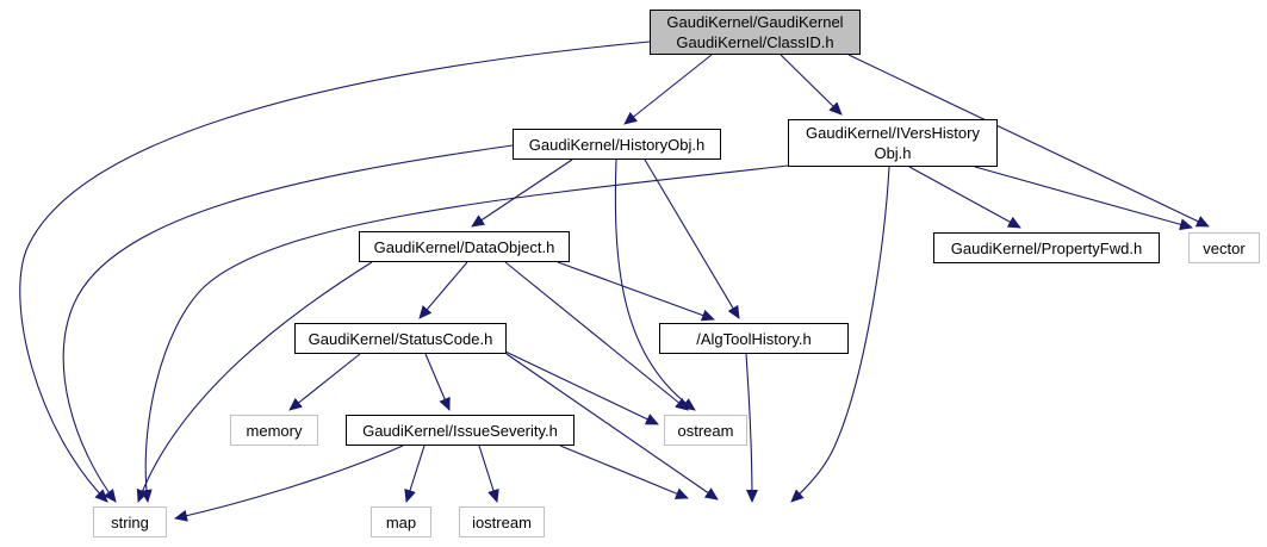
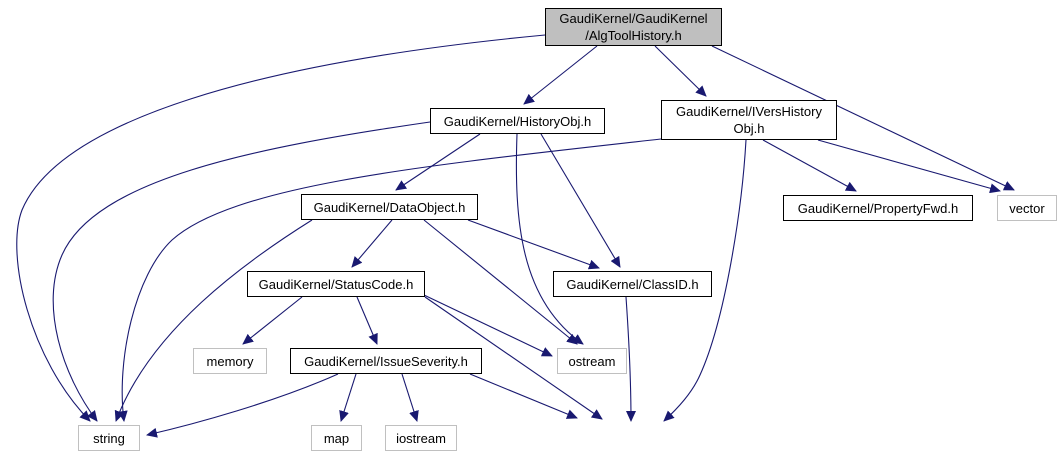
  GaudiKernel/GaudiKernel
- GaudiKernel/ClassID.h
+ /AlgToolHistory.h
  GaudiKernel/HistoryObj.h
  GaudiKernel/IVersHistory
  Obj.h
  GaudiKernel/DataObject.h
  GaudiKernel/PropertyFwd.h
  vector
  GaudiKernel/StatusCode.h
- /AlgToolHistory.h
+ GaudiKernel/ClassID.h
  memory
  GaudiKernel/IssueSeverity.h
  ostream
  string
  map
  iostream
